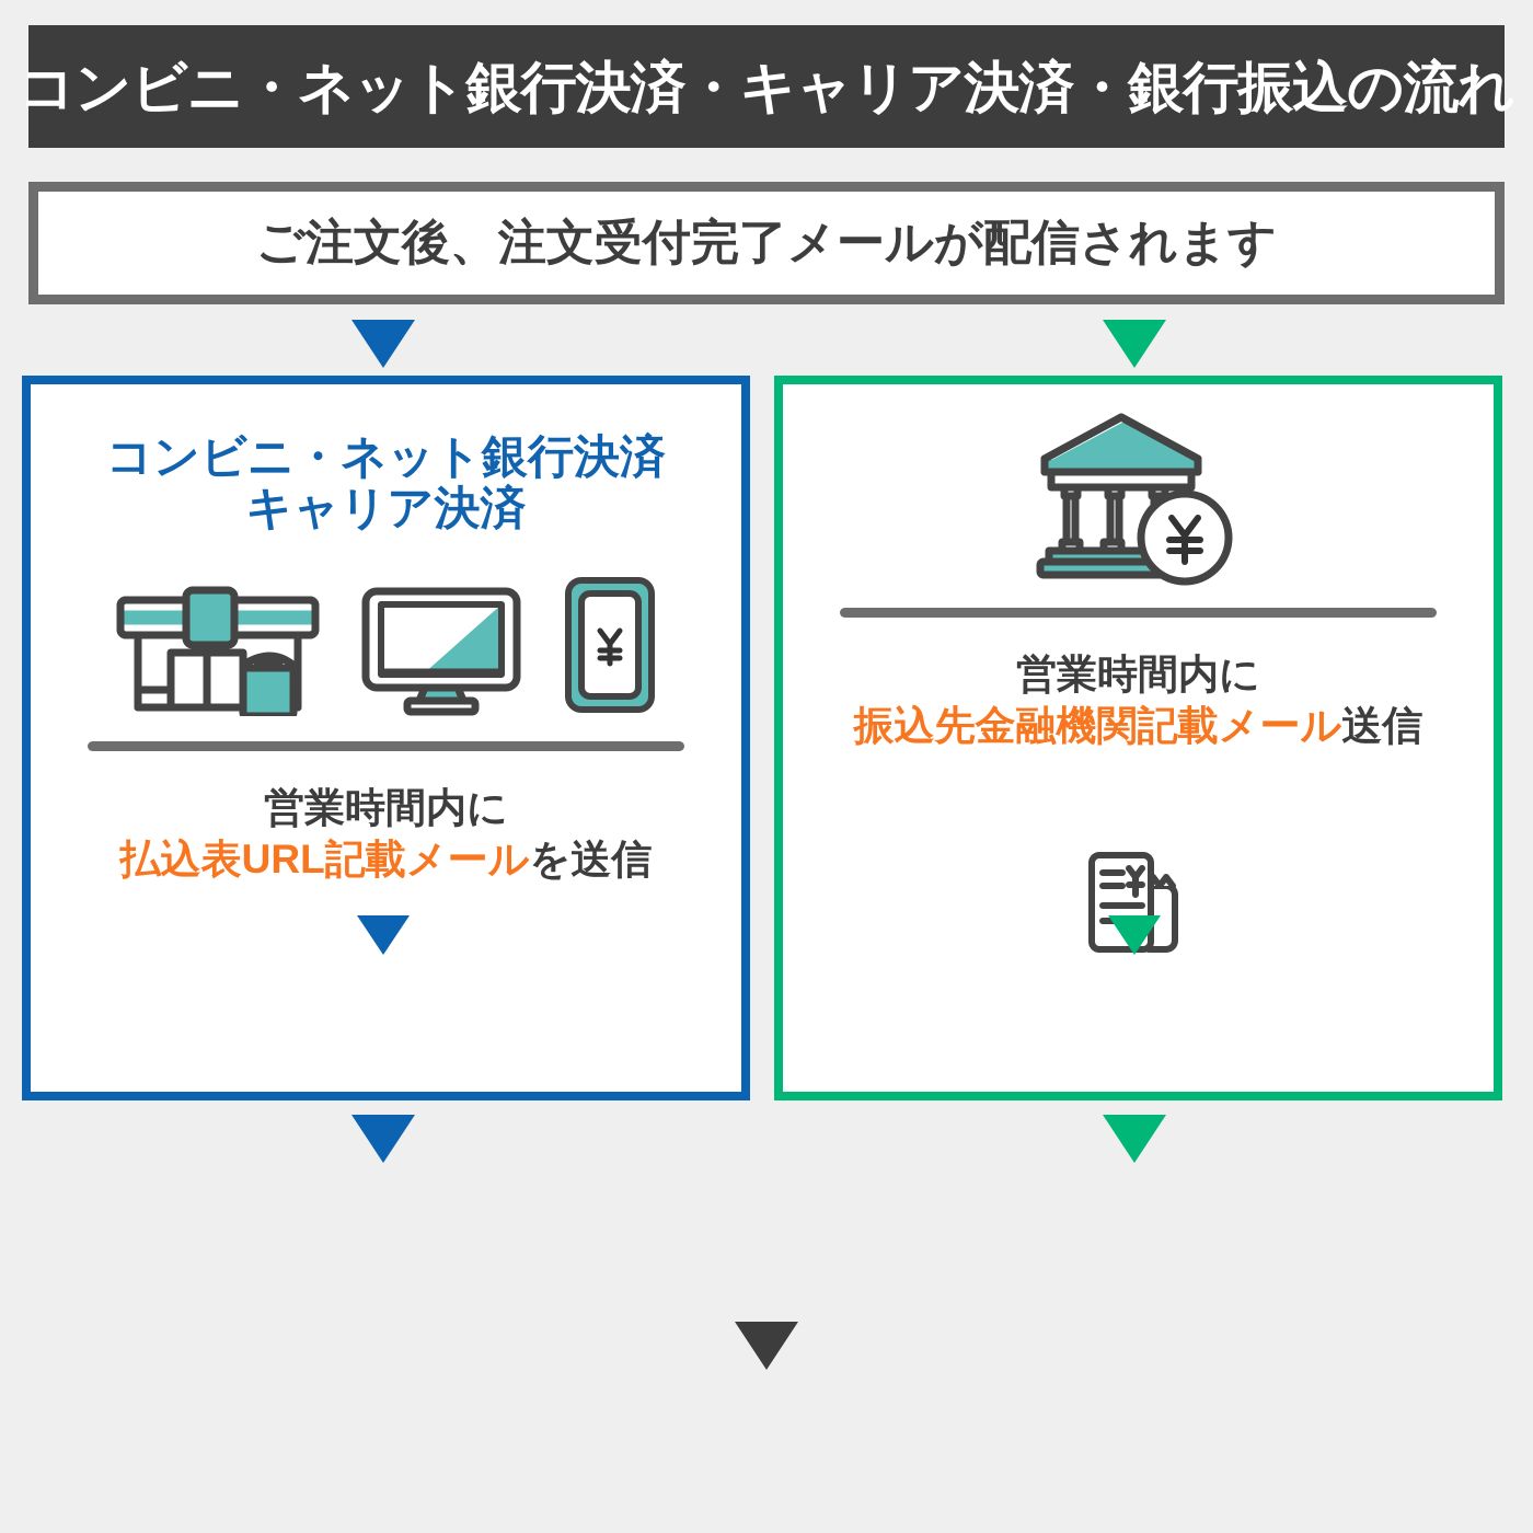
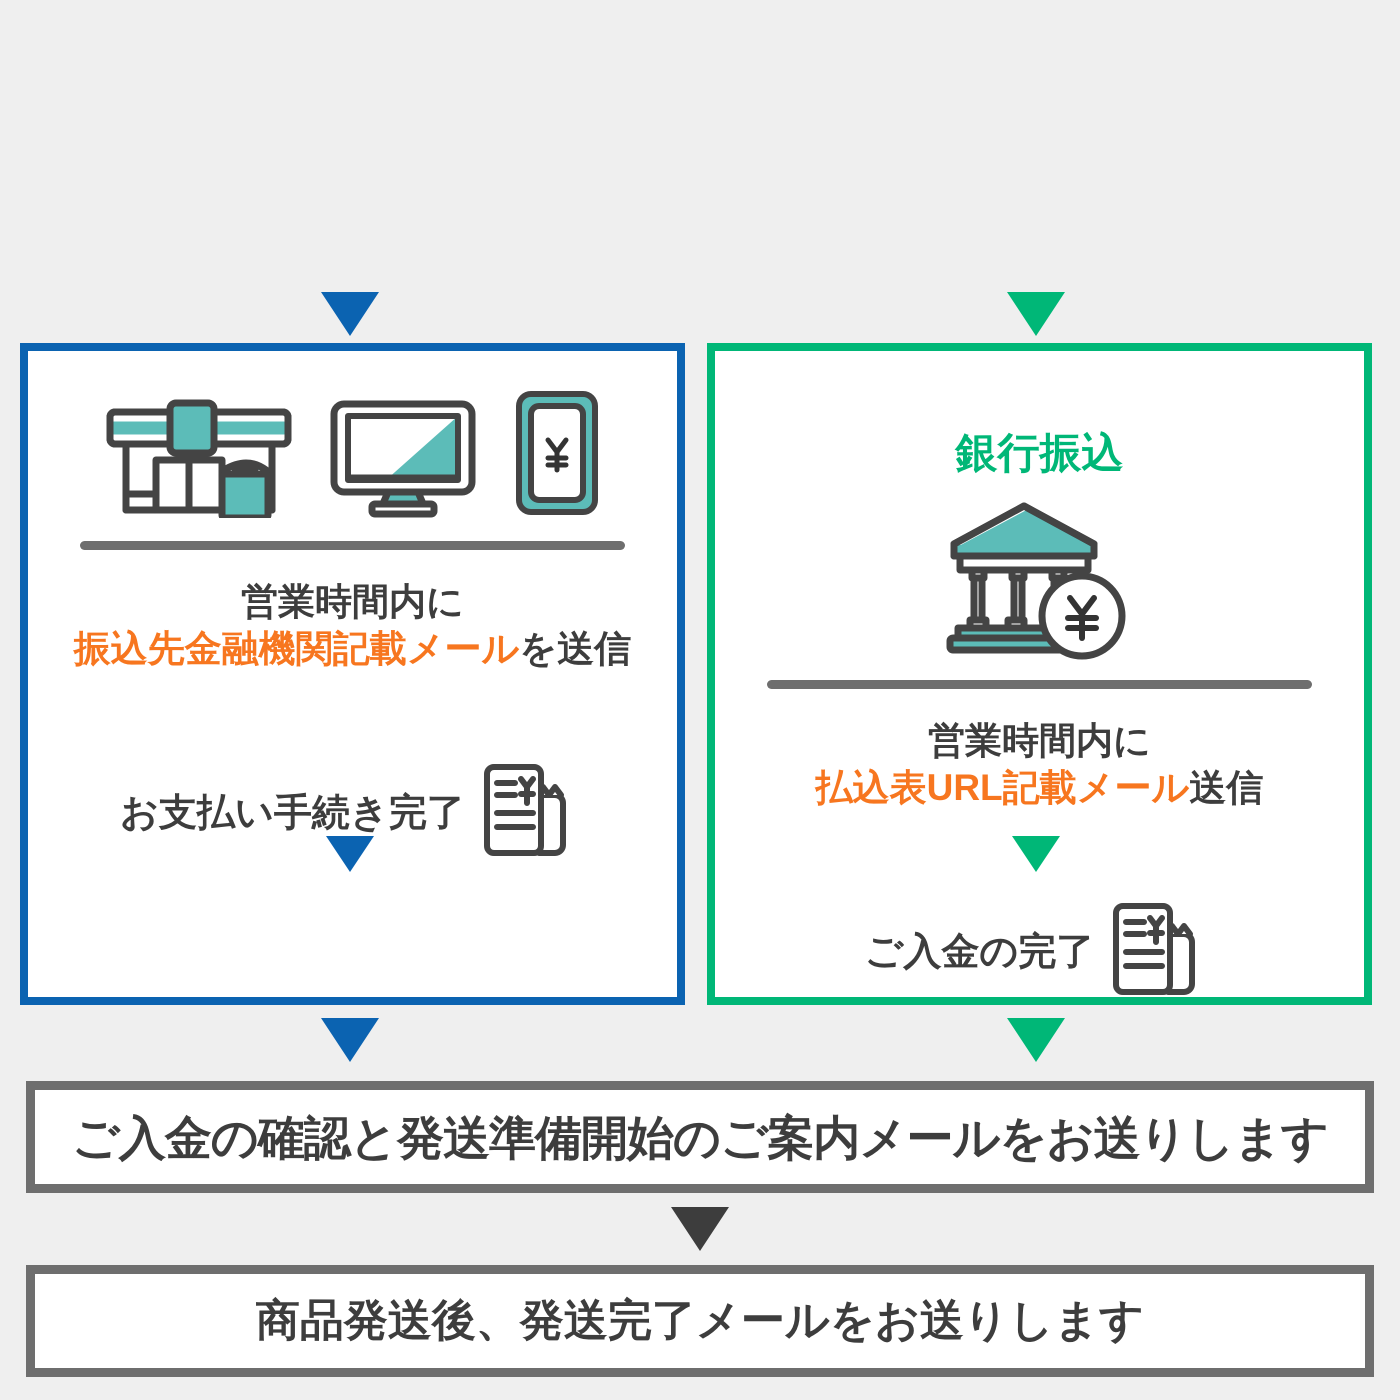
- コンビニ・ネット銀行決済・キャリア決済・銀行振込の流れ
- ご注文後、注文受付完了メールが配信されます
- コンビニ・ネット銀行決済
- キャリア決済
  営業時間内に
- 払込表URL記載メールを送信
+ 振込先金融機関記載メールを送信
+ お支払い手続き完了
+ 銀行振込
  営業時間内に
- 振込先金融機関記載メール送信
+ 払込表URL記載メール送信
+ ご入金の完了
+ ご入金の確認と発送準備開始のご案内メールをお送りします
+ 商品発送後、発送完了メールをお送りします
